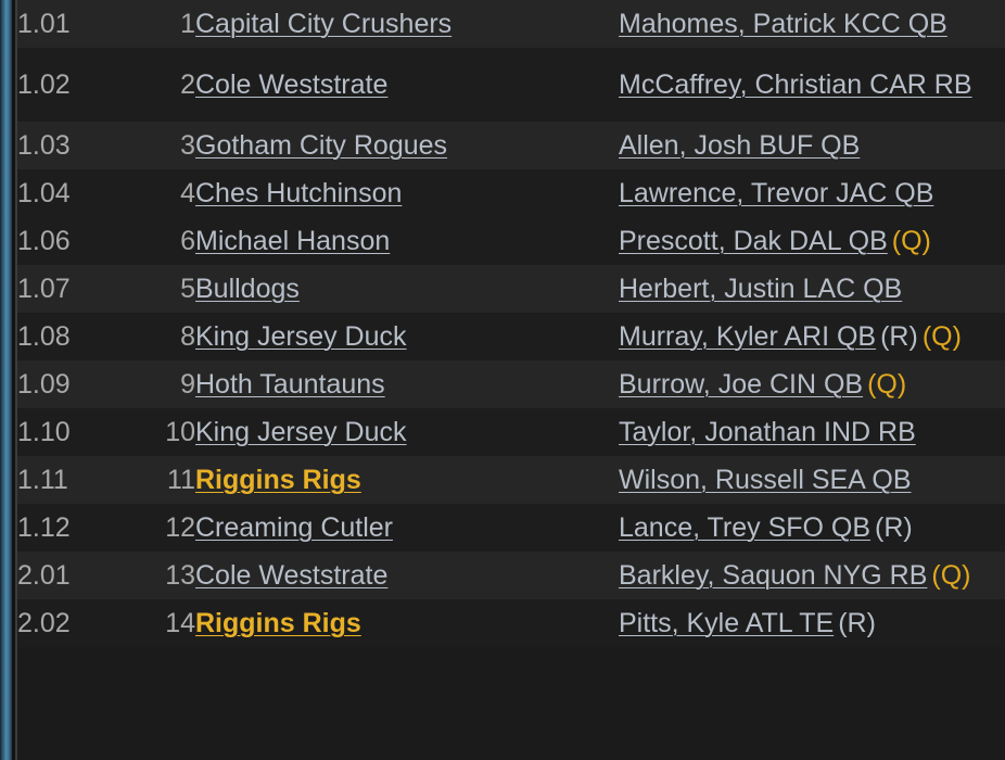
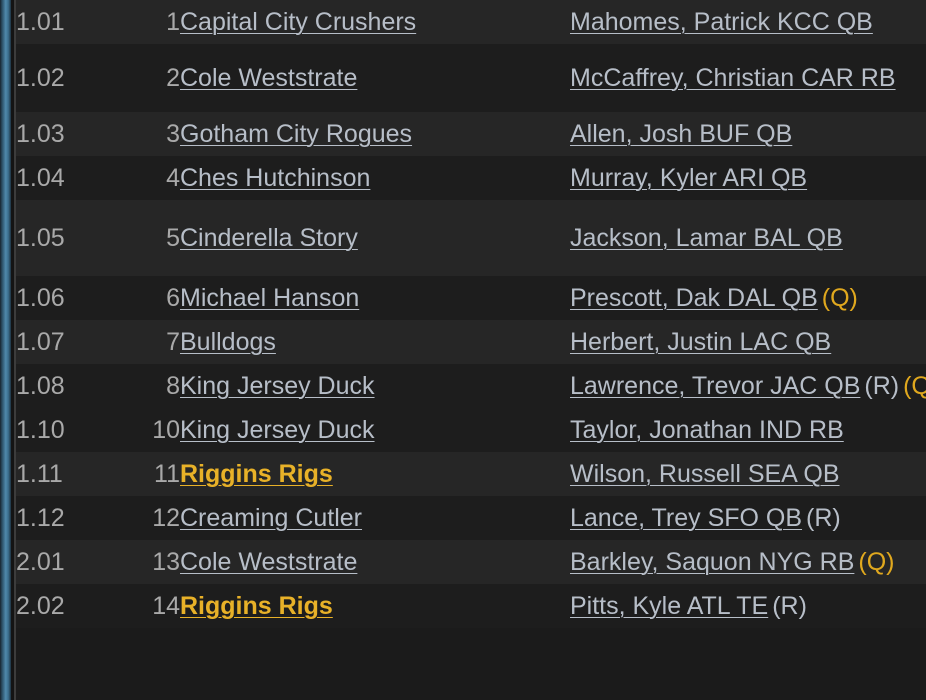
  1.01	1	Capital City Crushers	Mahomes, Patrick KCC QB
  1.02	2	Cole Weststrate	McCaffrey, Christian CAR RB
  1.03	3	Gotham City Rogues	Allen, Josh BUF QB
- 1.04	4	Ches Hutchinson	Lawrence, Trevor JAC QB
+ 1.04	4	Ches Hutchinson	Murray, Kyler ARI QB
+ 1.05	5	Cinderella Story	Jackson, Lamar BAL QB
  1.06	6	Michael Hanson	Prescott, Dak DAL QB (Q)
- 1.07	5	Bulldogs	Herbert, Justin LAC QB
+ 1.07	7	Bulldogs	Herbert, Justin LAC QB
- 1.08	8	King Jersey Duck	Murray, Kyler ARI QB (R) (Q)
+ 1.08	8	King Jersey Duck	Lawrence, Trevor JAC QB (R) (Q
- 1.09	9	Hoth Tauntauns	Burrow, Joe CIN QB (Q)
  1.10	10	King Jersey Duck	Taylor, Jonathan IND RB
  1.11	11	Riggins Rigs	Wilson, Russell SEA QB
  1.12	12	Creaming Cutler	Lance, Trey SFO QB (R)
  2.01	13	Cole Weststrate	Barkley, Saquon NYG RB (Q)
  2.02	14	Riggins Rigs	Pitts, Kyle ATL TE (R)
